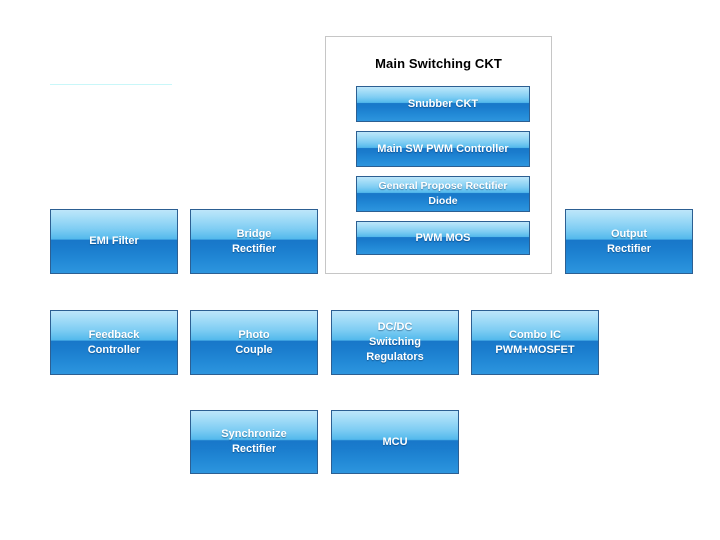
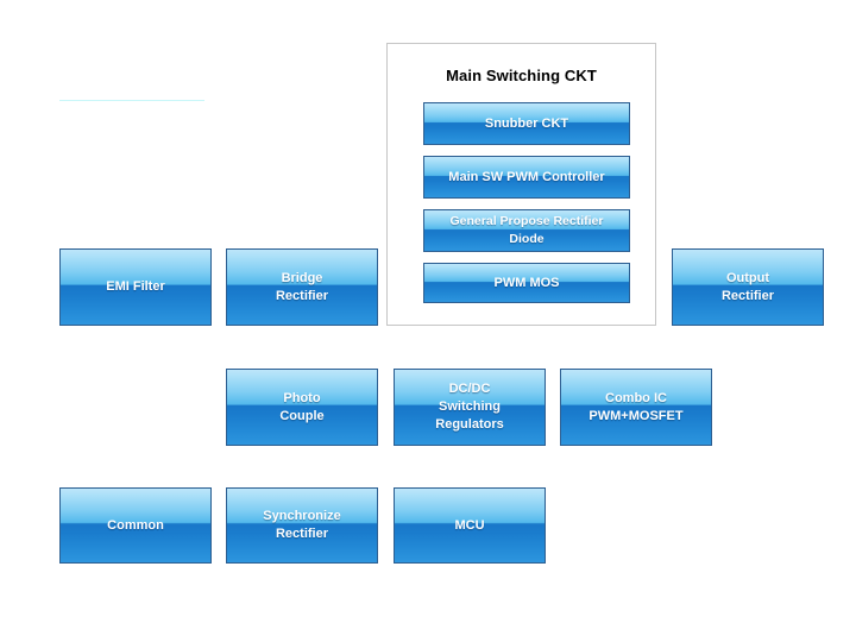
  Main Switching CKT
  Snubber CKT
  Main SW PWM Controller
  General Propose Rectifier
  Diode
  PWM MOS
  EMI Filter
  Bridge
  Rectifier
  Output
  Rectifier
- Feedback
- Controller
  Photo
  Couple
  DC/DC
  Switching
  Regulators
  Combo IC
  PWM+MOSFET
+ Common
  Synchronize
  Rectifier
  MCU
